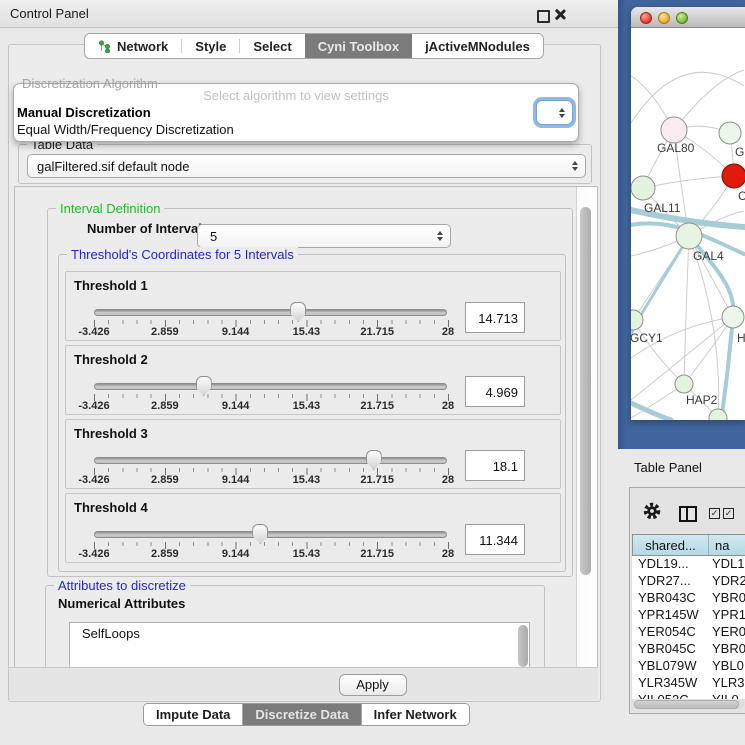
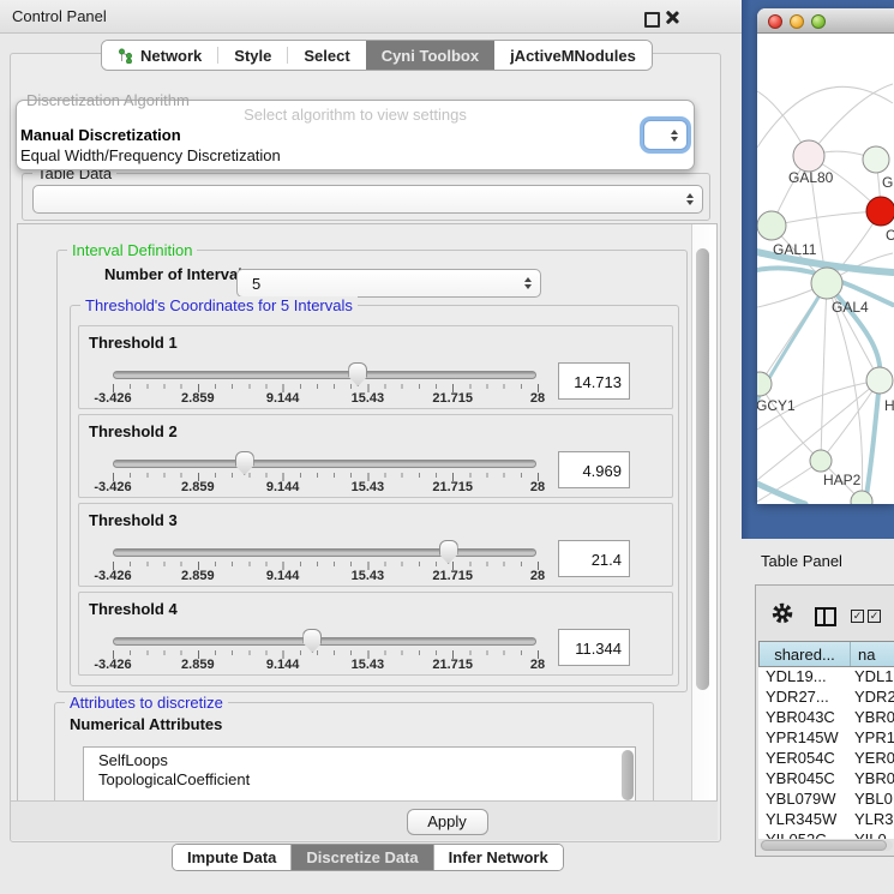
  Control Panel
  Network
  Style
  Select
  Cyni Toolbox
  jActiveMNodules
  Discretization Algorithm
  Select algorithm to view settings
  Manual Discretization
  Equal Width/Frequency Discretization
  Table Data
- galFiltered.sif default node
  Interval Definition
  Number of Interva
  5
  Threshold's Coordinates for 5 Intervals
  Threshold 1
  -3.426
  2.859
  9.144
  15.43
  21.715
  28
  14.713
  Threshold 2
  -3.426
  2.859
  9.144
  15.43
  21.715
  28
  4.969
  Threshold 3
  -3.426
  2.859
  9.144
  15.43
  21.715
  28
- 18.1
+ 21.4
  Threshold 4
  -3.426
  2.859
  9.144
  15.43
  21.715
  28
  11.344
  Attributes to discretize
  Numerical Attributes
  SelfLoops
+ TopologicalCoefficient
  Apply
  Impute Data
  Discretize Data
  Infer Network
  GAL80
  C
  GAL11
  GAL4
  GCY1
  H
  HAP2
  Table Panel
  ✓
  ✓
  shared...
  na
  YDL19...
  YDL1
  YDR27...
  YDR2
  YBR043C
  YBR0
  YPR145W
  YPR1
  YER054C
  YER0
  YBR045C
  YBR0
  YBL079W
  YBL0
  YLR345W
  YLR3
